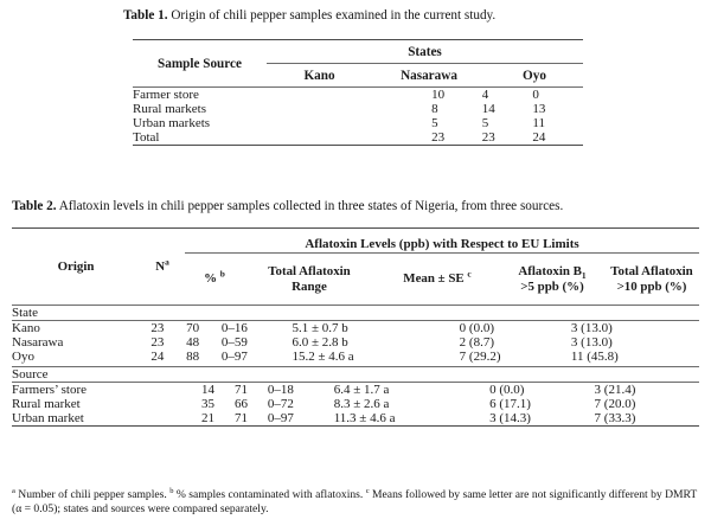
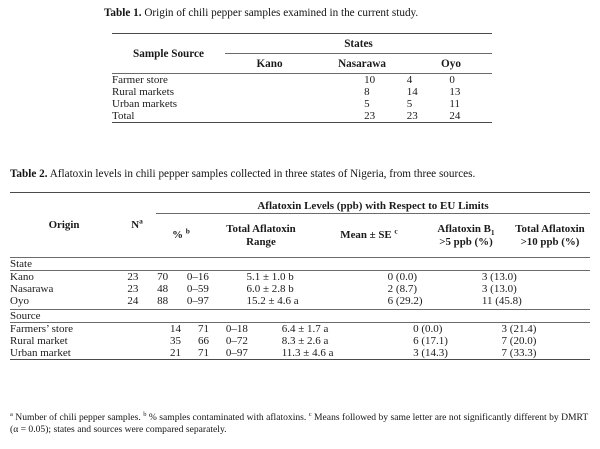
  Table 1. Origin of chili pepper samples examined in the current study.
  Sample Source	States
  Kano	Nasarawa	Oyo
  Farmer store	10	4	0
  Rural markets	8	14	13
  Urban markets	5	5	11
  Total	23	23	24
  Table 2. Aflatoxin levels in chili pepper samples collected in three states of Nigeria, from three sources.
  Origin	Na	Aflatoxin Levels (ppb) with Respect to EU Limits
  % b	Total AflatoxinRange	Mean ± SE c	Aflatoxin B1>5 ppb (%)	Total Aflatoxin>10 ppb (%)
  State
- Kano	23	70	0–16	5.1 ± 0.7 b	0 (0.0)	3 (13.0)
+ Kano	23	70	0–16	5.1 ± 1.0 b	0 (0.0)	3 (13.0)
  Nasarawa	23	48	0–59	6.0 ± 2.8 b	2 (8.7)	3 (13.0)
- Oyo	24	88	0–97	15.2 ± 4.6 a	7 (29.2)	11 (45.8)
+ Oyo	24	88	0–97	15.2 ± 4.6 a	6 (29.2)	11 (45.8)
  Source
  Farmers’ store	14	71	0–18	6.4 ± 1.7 a	0 (0.0)	3 (21.4)
  Rural market	35	66	0–72	8.3 ± 2.6 a	6 (17.1)	7 (20.0)
  Urban market	21	71	0–97	11.3 ± 4.6 a	3 (14.3)	7 (33.3)
  Number of chili pepper samples. % samples contaminated with aflatoxins. Means followed by same letter are not significantly different by DMRT (α = 0.05); states and sources were compared separately.
